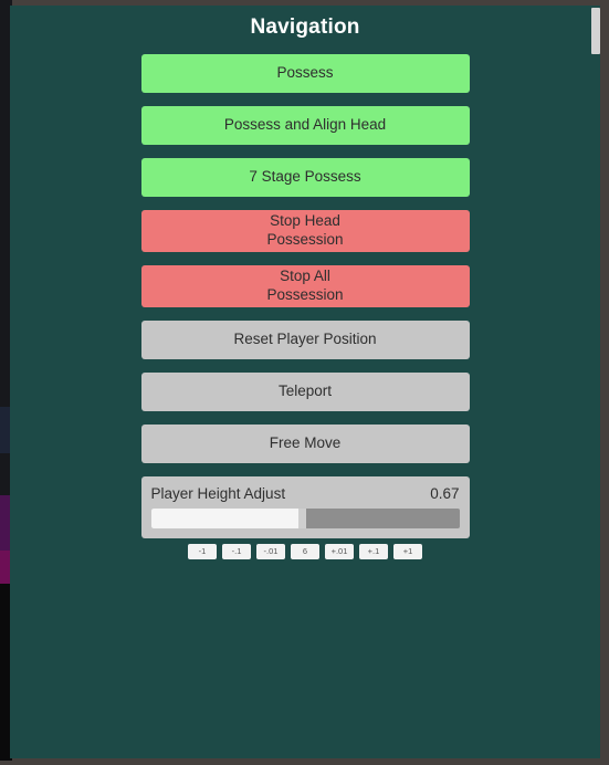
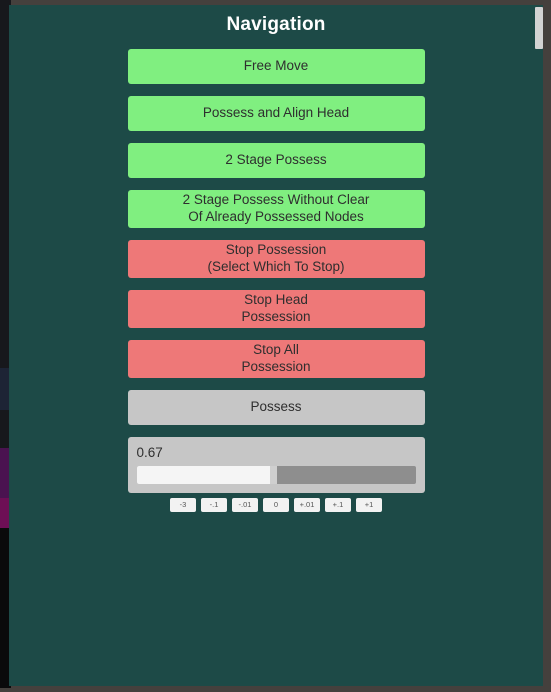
  Navigation
- Possess
+ Free Move
  Possess and Align Head
- 7 Stage Possess
+ 2 Stage Possess
+ 2 Stage Possess Without Clear
+ Of Already Possessed Nodes
+ Stop Possession
+ (Select Which To Stop)
  Stop Head
  Possession
  Stop All
  Possession
- Reset Player Position
- Teleport
- Free Move
+ Possess
- Player Height Adjust
  0.67
- -1
+ -3
  -.1
  -.01
- 6
+ 0
  +.01
  +.1
  +1
